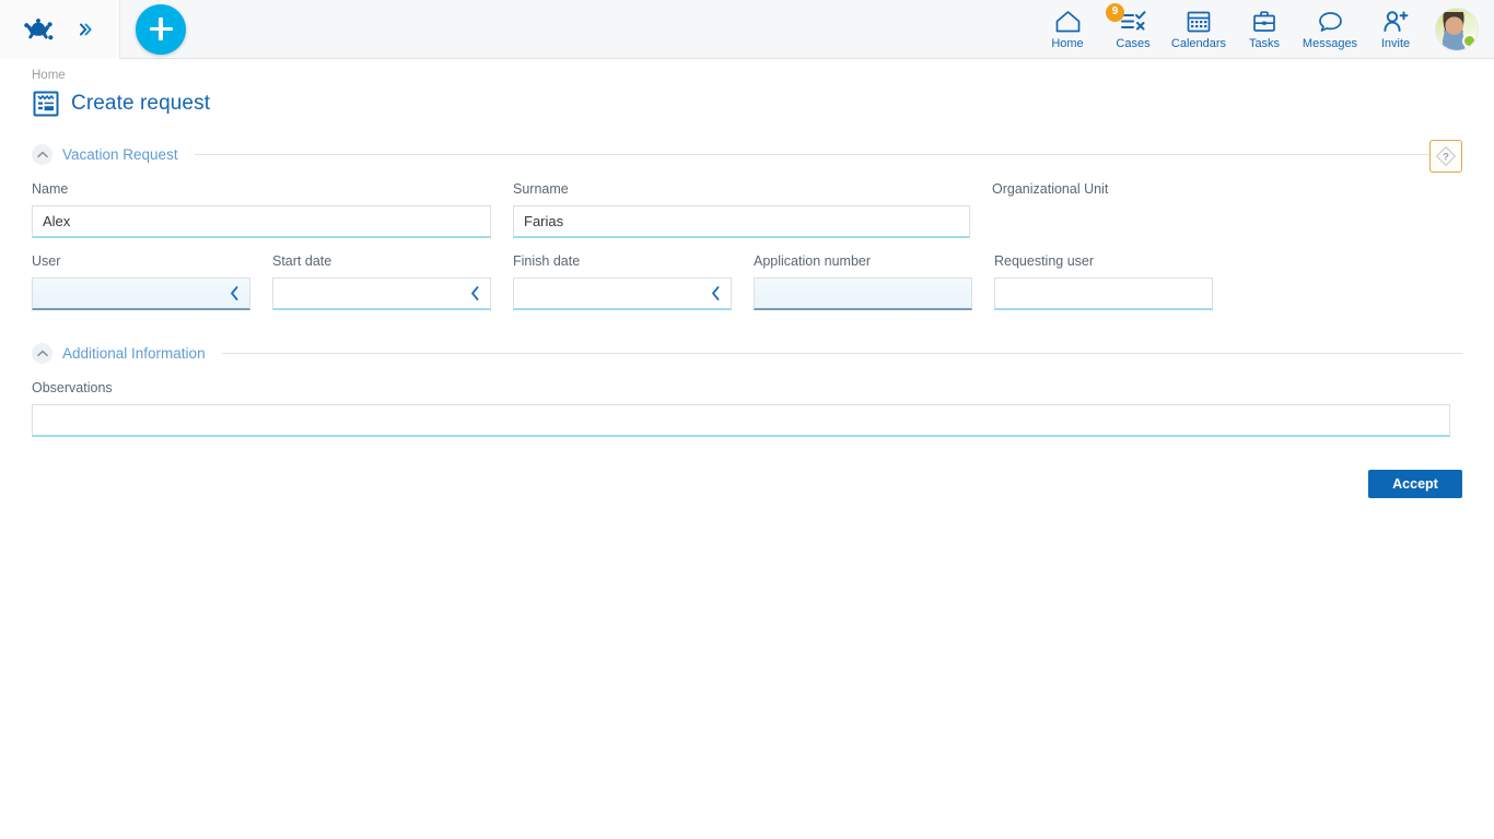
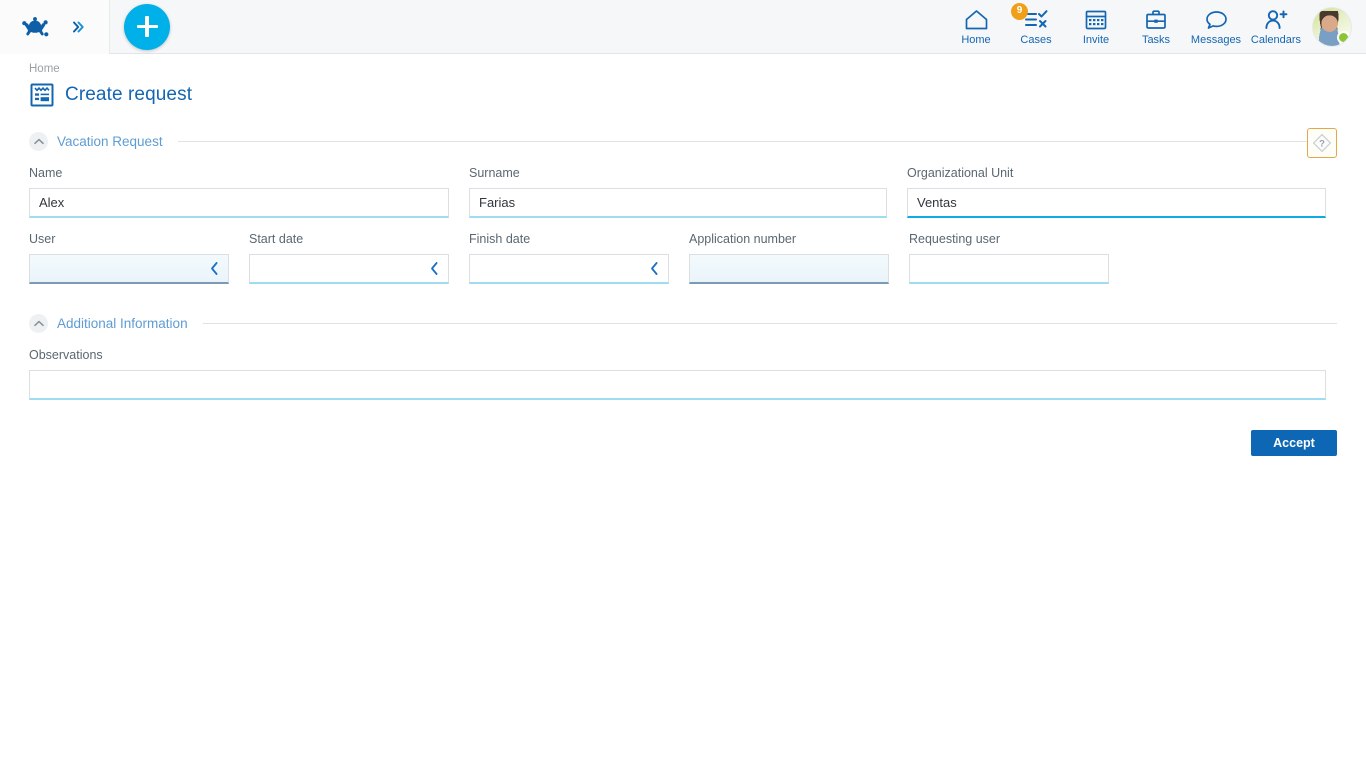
  Home
  9
  Cases
- Calendars
+ Invite
  Tasks
  Messages
- Invite
+ Calendars
  Home
  Create request
  ?
  Vacation Request
  Name
  Alex
  Surname
  Farias
  Organizational Unit
+ Ventas
  User
  Start date
  Finish date
  Application number
  Requesting user
  Additional Information
  Observations
  Accept
